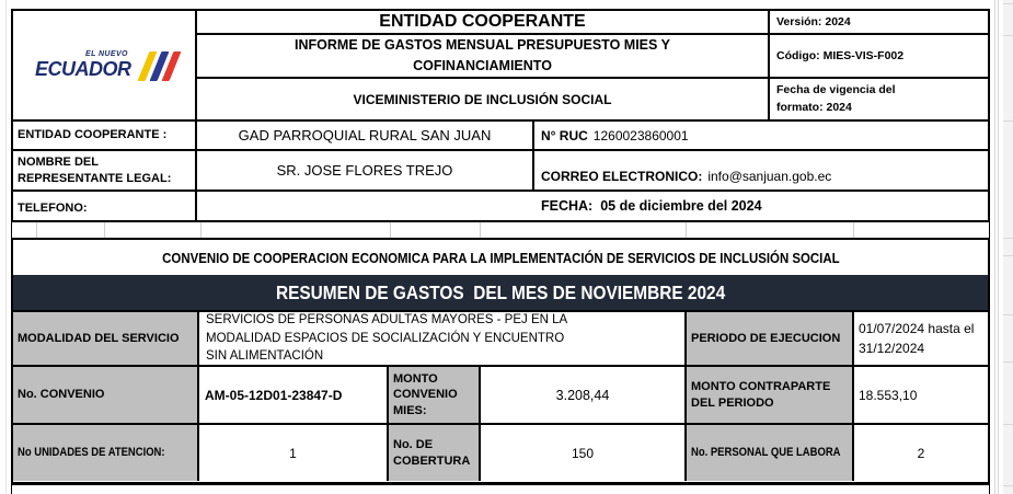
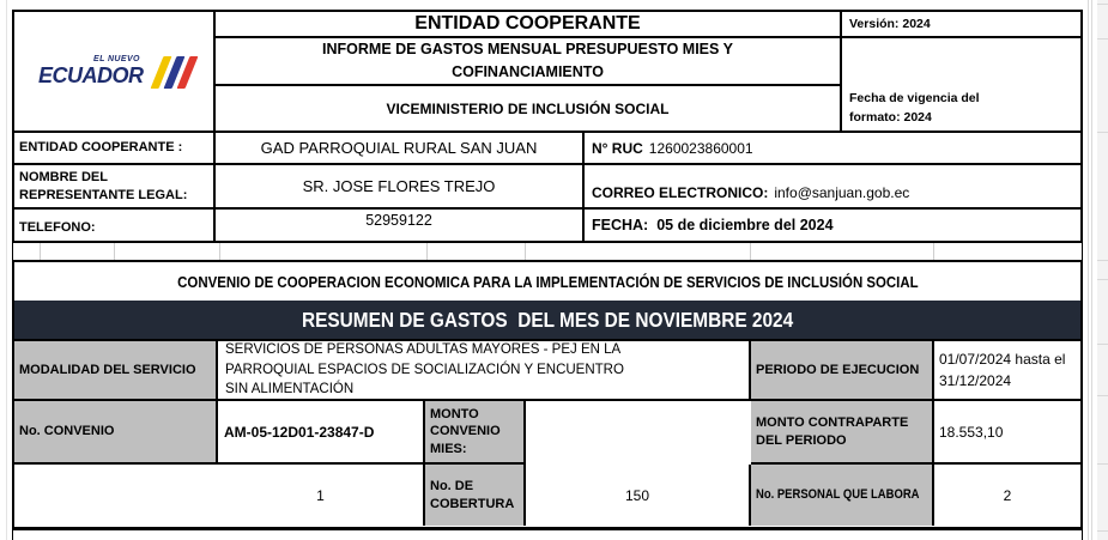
  ECUADOR
  ENTIDAD COOPERANTE
  INFORME DE GASTOS MENSUAL PRESUPUESTO MIES Y COFINANCIAMIENTO
  VICEMINISTERIO DE INCLUSIÓN SOCIAL
  Versión: 2024
- Código: MIES-VIS-F002
  Fecha de vigencia del formato: 2024
  ENTIDAD COOPERANTE :
  GAD PARROQUIAL RURAL SAN JUAN
  N° RUC
  1260023860001
  NOMBRE DEL REPRESENTANTE LEGAL:
  SR. JOSE FLORES TREJO
  CORREO ELECTRONICO:
  info@sanjuan.gob.ec
  TELEFONO:
+ 52959122
  FECHA:
  05 de diciembre del 2024
  CONVENIO DE COOPERACION ECONOMICA PARA LA IMPLEMENTACIÓN DE SERVICIOS DE INCLUSIÓN SOCIAL
  RESUMEN DE GASTOS DEL MES DE NOVIEMBRE 2024
  MODALIDAD DEL SERVICIO
- SERVICIOS DE PERSONAS ADULTAS MAYORES - PEJ EN LA MODALIDAD ESPACIOS DE SOCIALIZACIÓN Y ENCUENTRO SIN ALIMENTACIÓN
+ SERVICIOS DE PERSONAS ADULTAS MAYORES - PEJ EN LA PARROQUIAL ESPACIOS DE SOCIALIZACIÓN Y ENCUENTRO SIN ALIMENTACIÓN
  PERIODO DE EJECUCION
  01/07/2024 hasta el 31/12/2024
  No. CONVENIO
  AM-05-12D01-23847-D
  MONTO CONVENIO MIES:
- 3.208,44
  MONTO CONTRAPARTE DEL PERIODO
  18.553,10
- No UNIDADES DE ATENCION:
  1
  No. DE COBERTURA
  150
  No. PERSONAL QUE LABORA
  2
